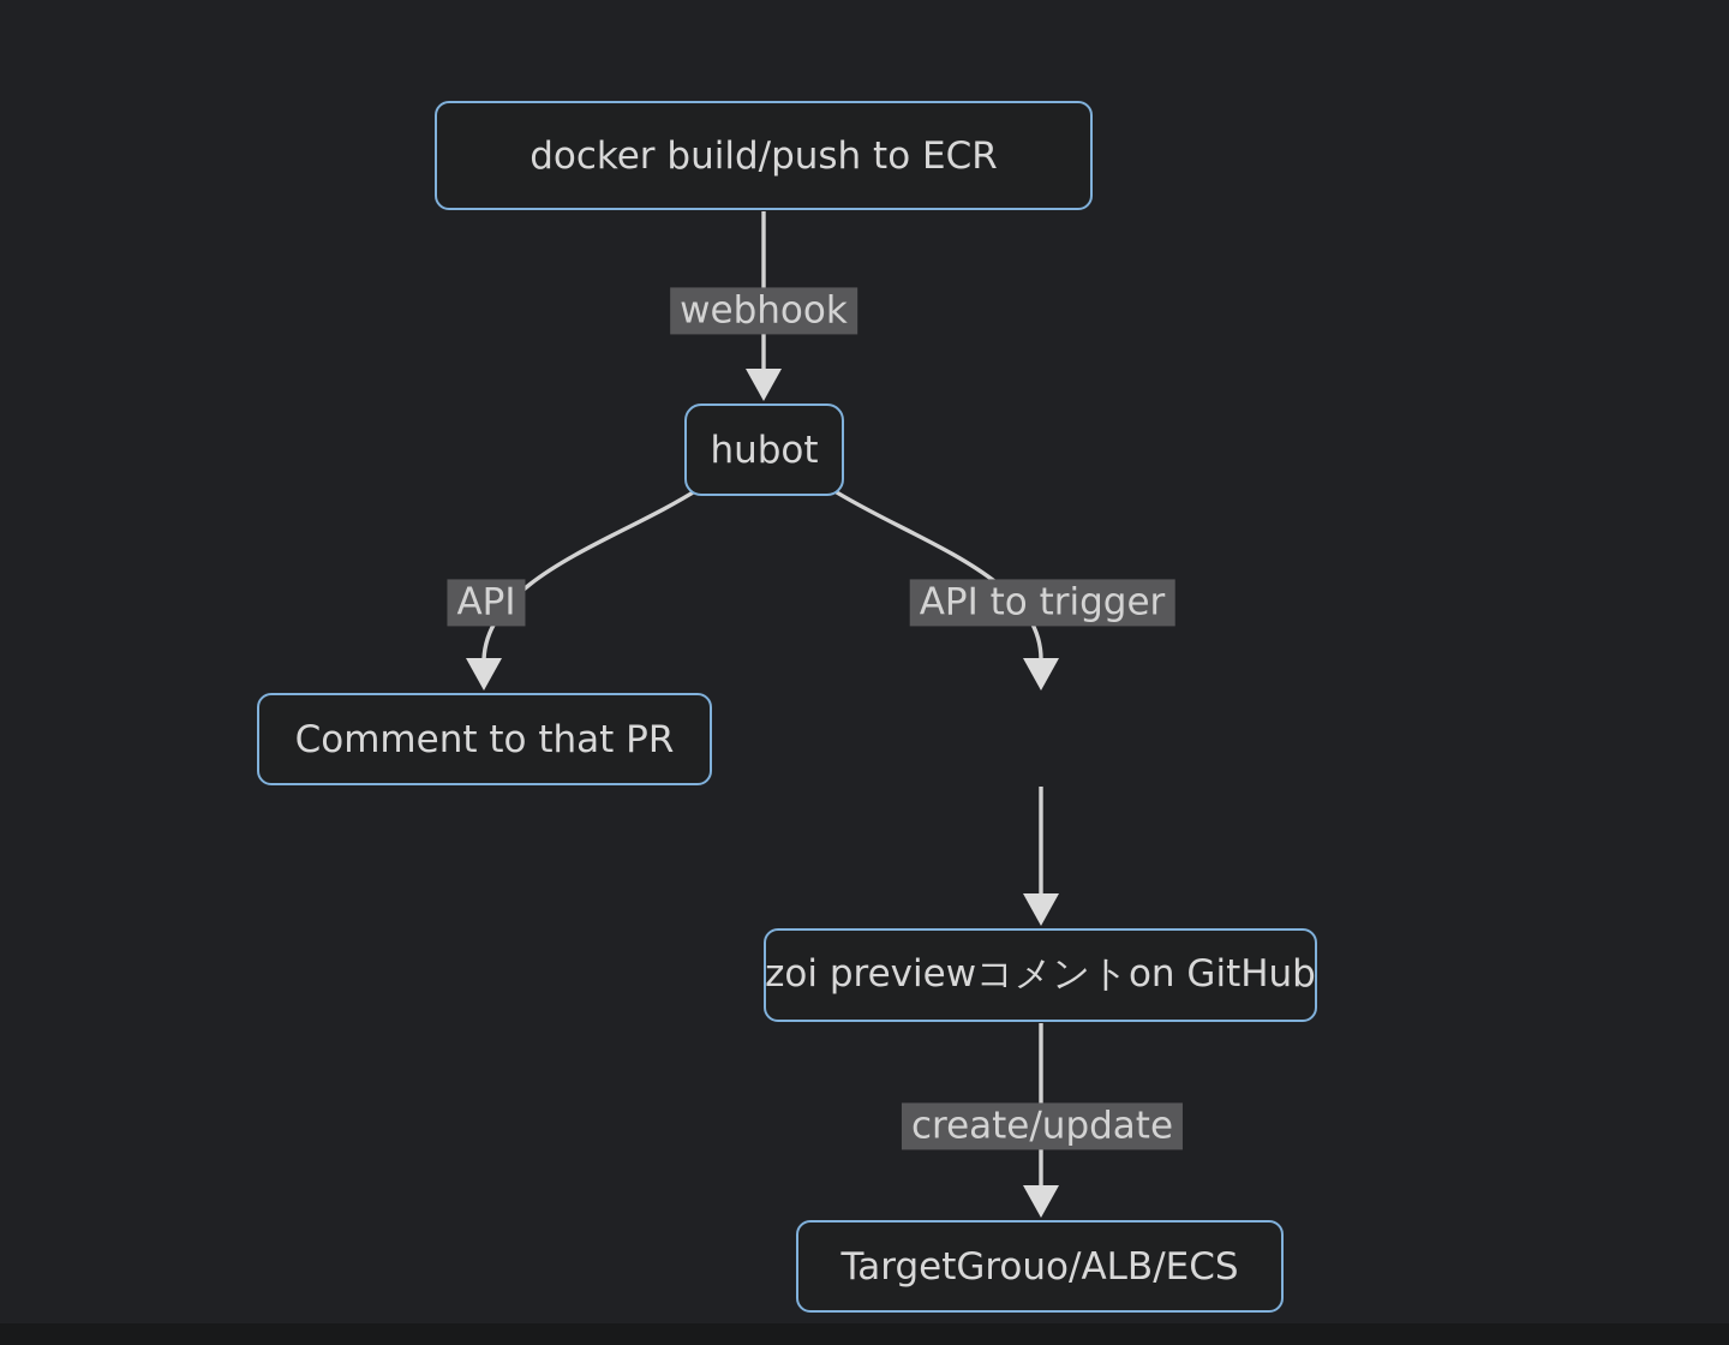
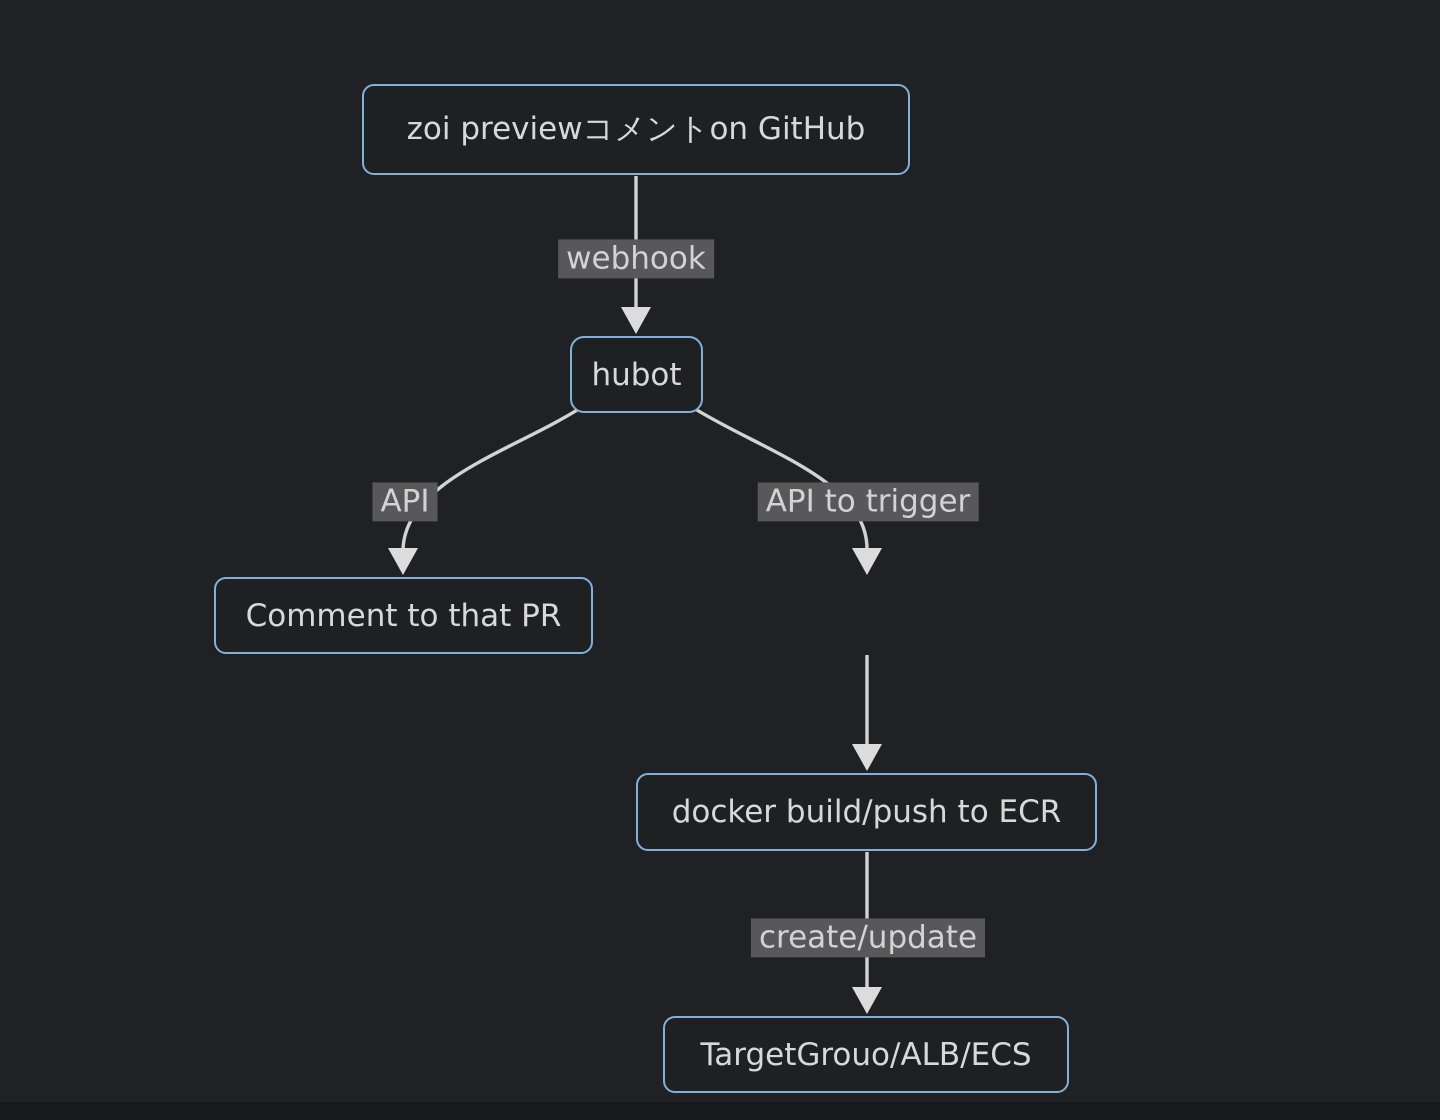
- docker build/push to ECR
+ zoi previewコメントon GitHub
  hubot
  Comment to that PR
- zoi previewコメントon GitHub
+ docker build/push to ECR
  TargetGrouo/ALB/ECS
  webhook
  API
  API to trigger
  create/update
